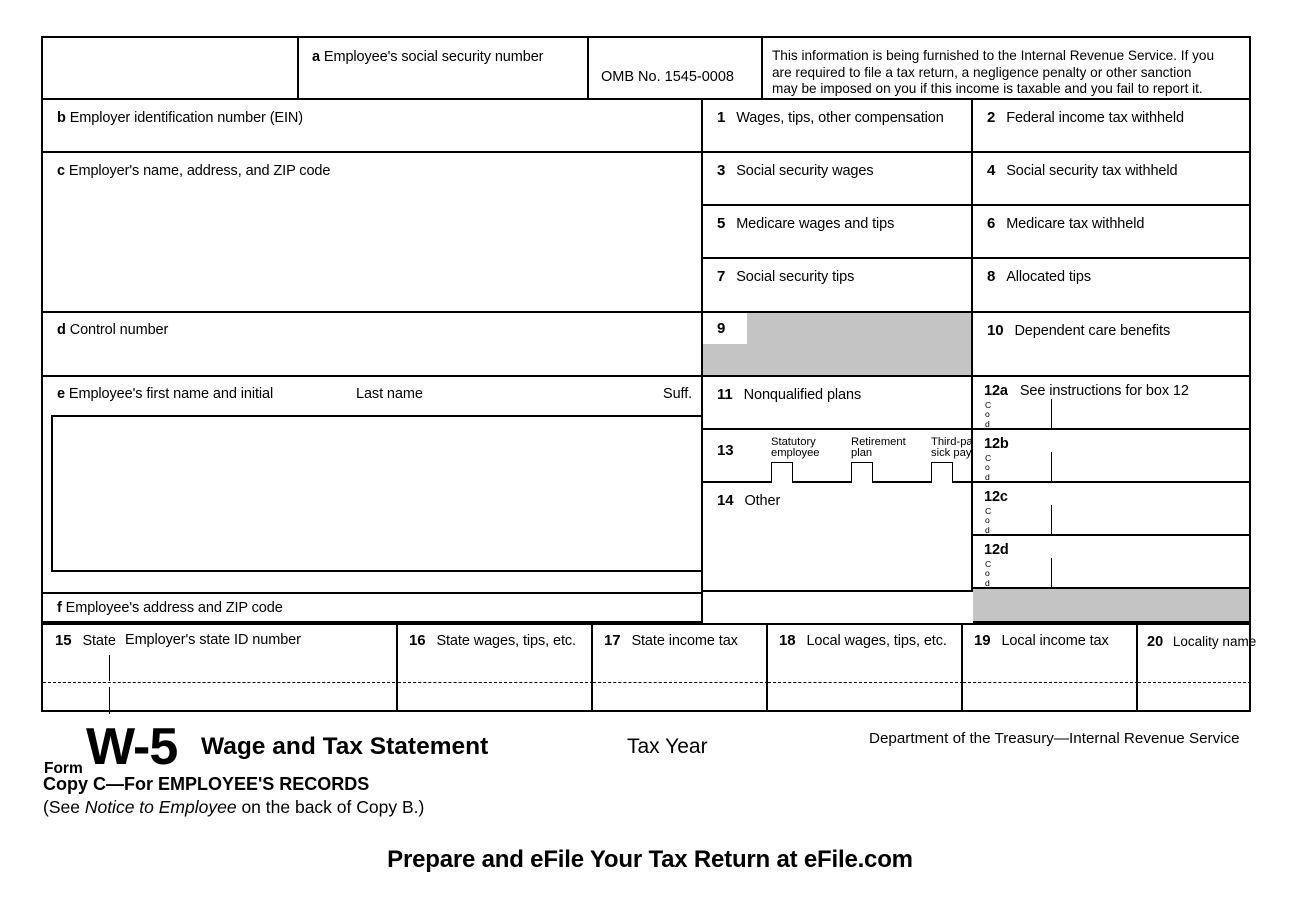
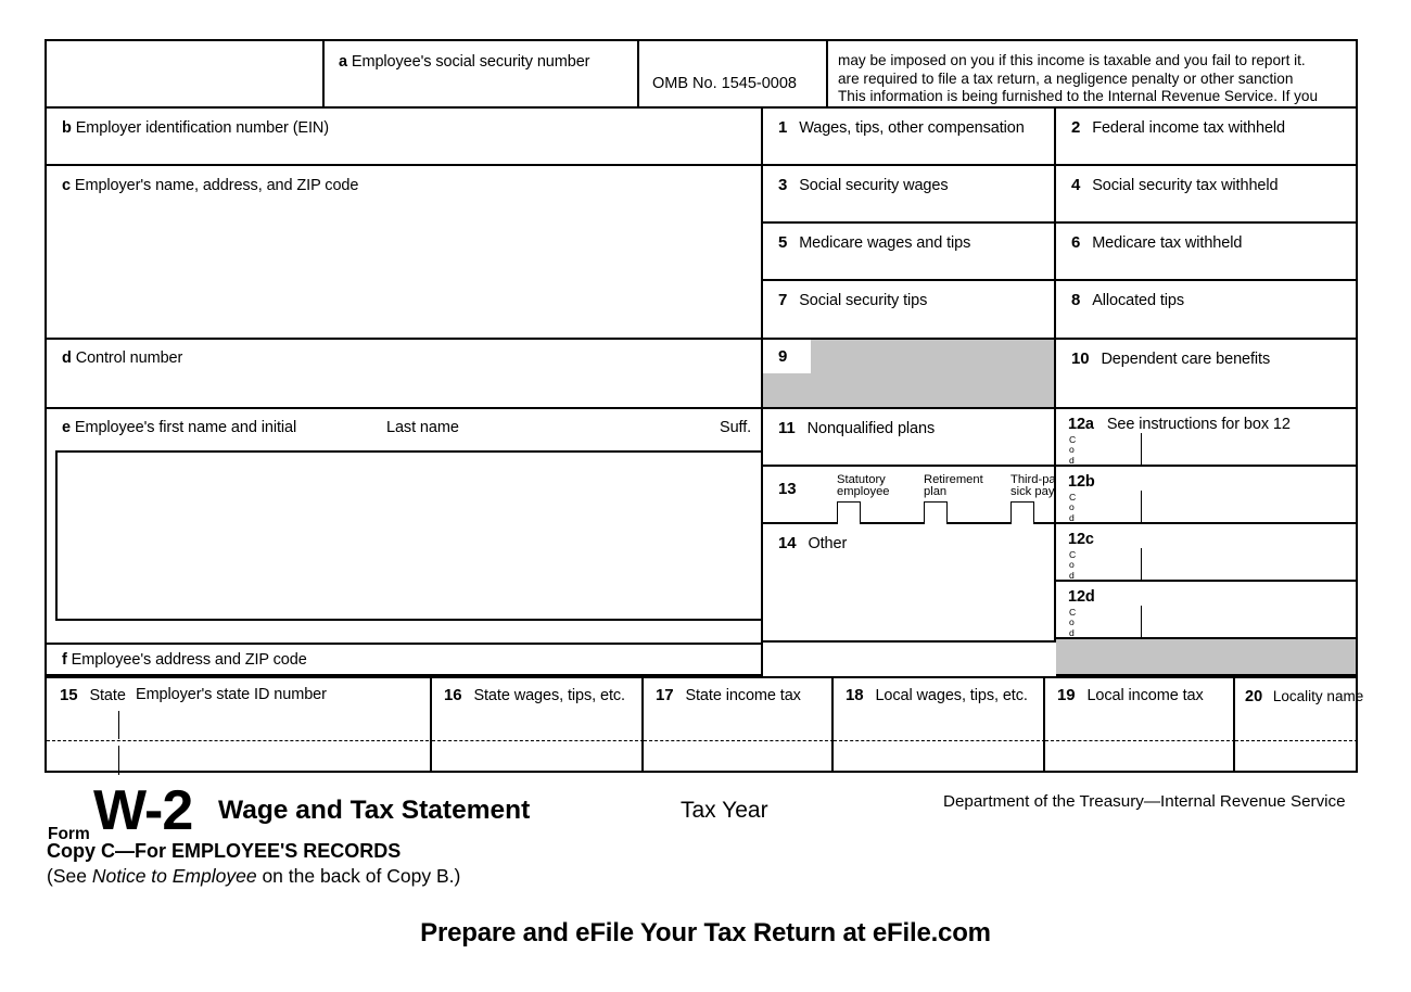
  a Employee's social security number
  OMB No. 1545-0008
- This information is being furnished to the Internal Revenue Service. If you
+ may be imposed on you if this income is taxable and you fail to report it.
  are required to file a tax return, a negligence penalty or other sanction
- may be imposed on you if this income is taxable and you fail to report it.
+ This information is being furnished to the Internal Revenue Service. If you
  b Employer identification number (EIN)
  c Employer's name, address, and ZIP code
  d Control number
  e Employee's first name and initial
  Last name
  Suff.
  f Employee's address and ZIP code
  1 Wages, tips, other compensation
  2 Federal income tax withheld
  3 Social security wages
  4 Social security tax withheld
  5 Medicare wages and tips
  6 Medicare tax withheld
  7 Social security tips
  8 Allocated tips
  9
  10 Dependent care benefits
  11 Nonqualified plans
  13
  Statutory
  employee
  Retirement
  plan
  Third-pa
  sick pay
  14 Other
  12a See instructions for box 12
  C
  o
  d
  12b
  C
  o
  d
  12c
  C
  o
  d
  12d
  C
  o
  d
  15 State
  Employer's state ID number
  16 State wages, tips, etc.
  17 State income tax
  18 Local wages, tips, etc.
  19 Local income tax
  20 Locality name
  Form
- W-5
+ W-2
  Wage and Tax Statement
  Tax Year
  Department of the Treasury—Internal Revenue Service
  Copy C—For EMPLOYEE'S RECORDS
  (See Notice to Employee on the back of Copy B.)
  Prepare and eFile Your Tax Return at eFile.com
